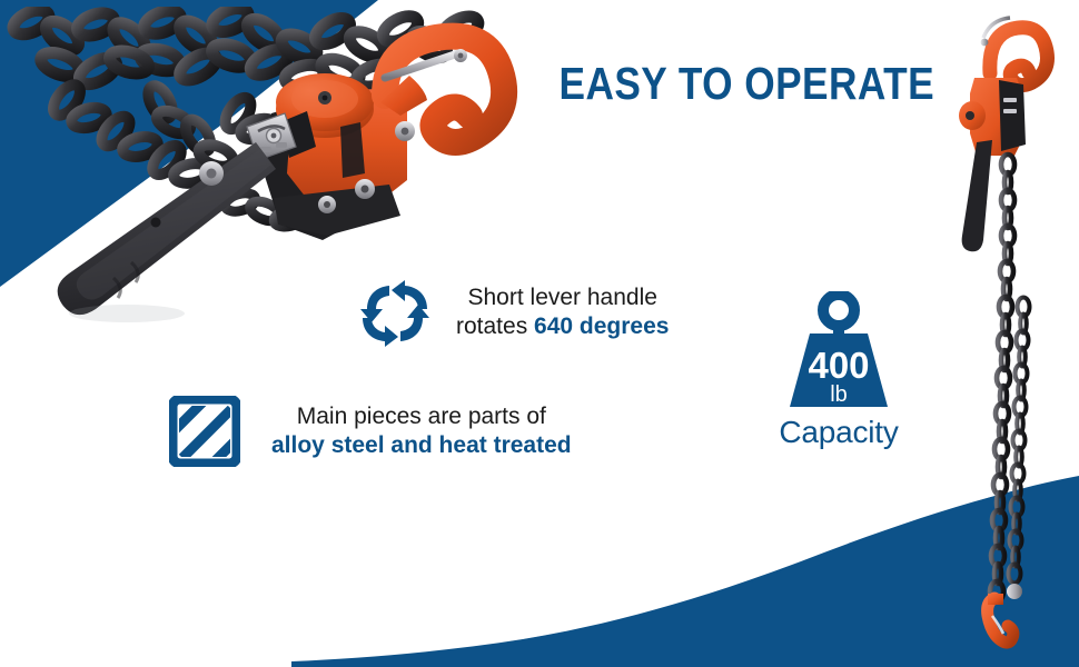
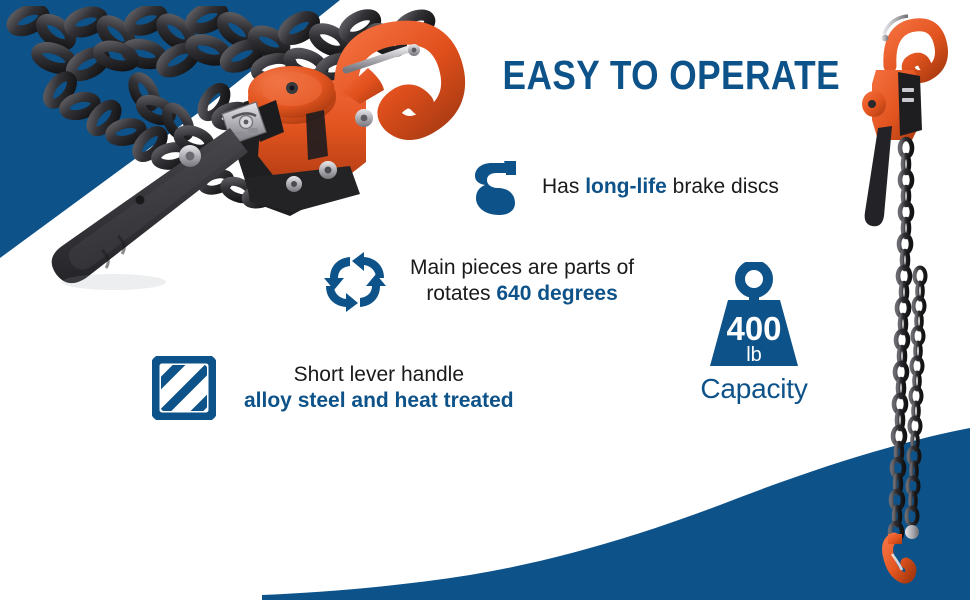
  EASY TO OPERATE
+ Has long-life brake discs
- Short lever handle
+ Main pieces are parts of
  rotates 640 degrees
- Main pieces are parts of
+ Short lever handle
  alloy steel and heat treated
  400
  lb
  Capacity
